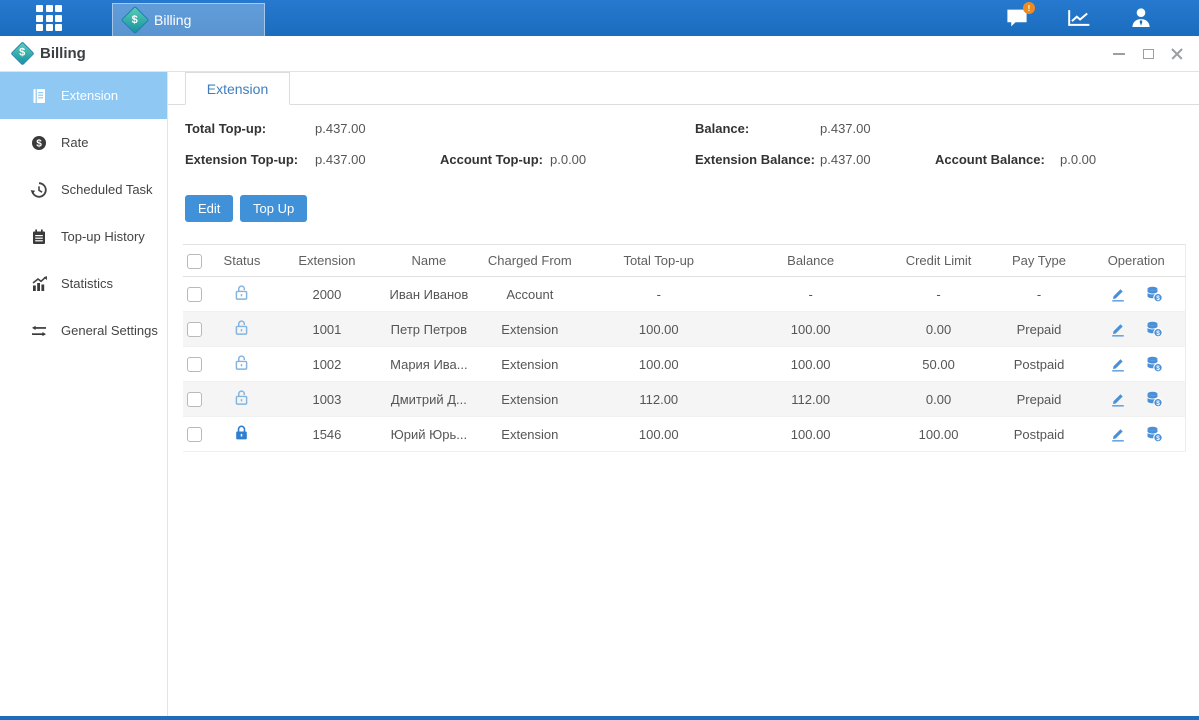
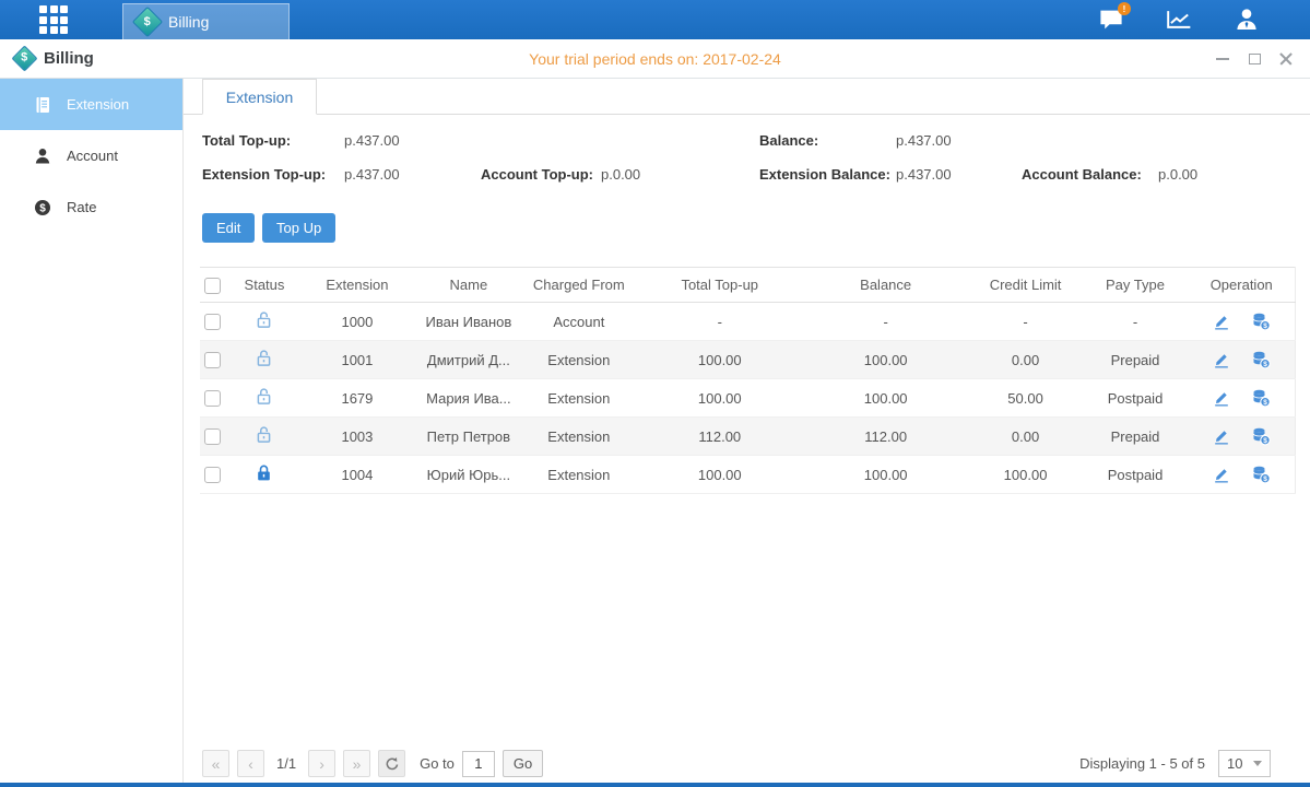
  Billing
  !
  Billing
+ Your trial period ends on: 2017-02-24
  Extension
+ Account
  $
  Rate
- Scheduled Task
- Top-up History
- Statistics
- General Settings
  Extension
  Total Top-up:
  p.437.00
  Balance:
  p.437.00
  Extension Top-up:
  p.437.00
  Account Top-up:
  p.0.00
  Extension Balance:
  p.437.00
  Account Balance:
  p.0.00
  Edit
  Top Up
  	Status	Extension	Name	Charged From	Total Top-up	Balance	Credit Limit	Pay Type	Operation
- 		2000	Иван Иванов	Account	-	-	-	-
+ 		1000	Иван Иванов	Account	-	-	-	-
- 		1001	Петр Петров	Extension	100.00	100.00	0.00	Prepaid
+ 		1001	Дмитрий Д...	Extension	100.00	100.00	0.00	Prepaid
- 		1002	Мария Ива...	Extension	100.00	100.00	50.00	Postpaid
+ 		1679	Мария Ива...	Extension	100.00	100.00	50.00	Postpaid
- 		1003	Дмитрий Д...	Extension	112.00	112.00	0.00	Prepaid
+ 		1003	Петр Петров	Extension	112.00	112.00	0.00	Prepaid
- 		1546	Юрий Юрь...	Extension	100.00	100.00	100.00	Postpaid
+ 		1004	Юрий Юрь...	Extension	100.00	100.00	100.00	Postpaid
+ «
+ ‹
+ 1/1
+ ›
+ »
+ Go to
+ 1
+ Go
+ Displaying 1 - 5 of 5
+ 10
